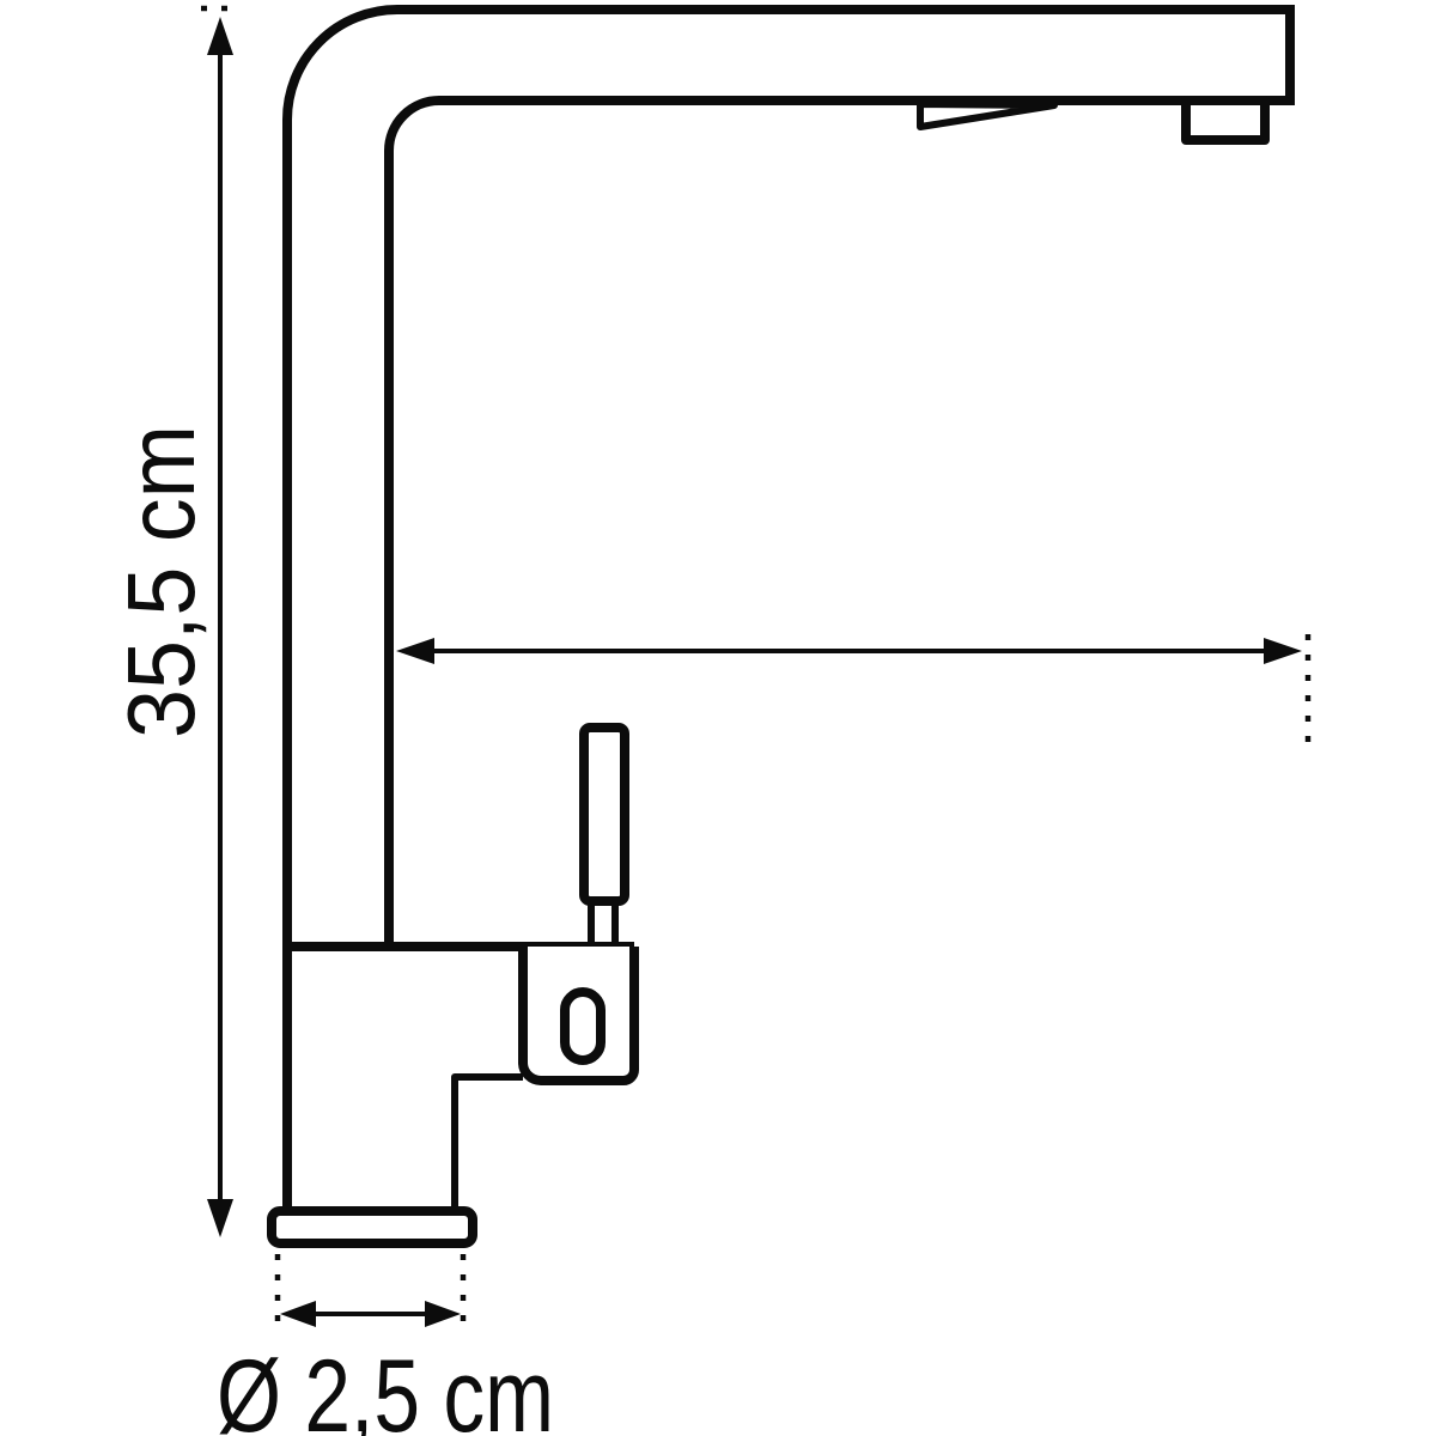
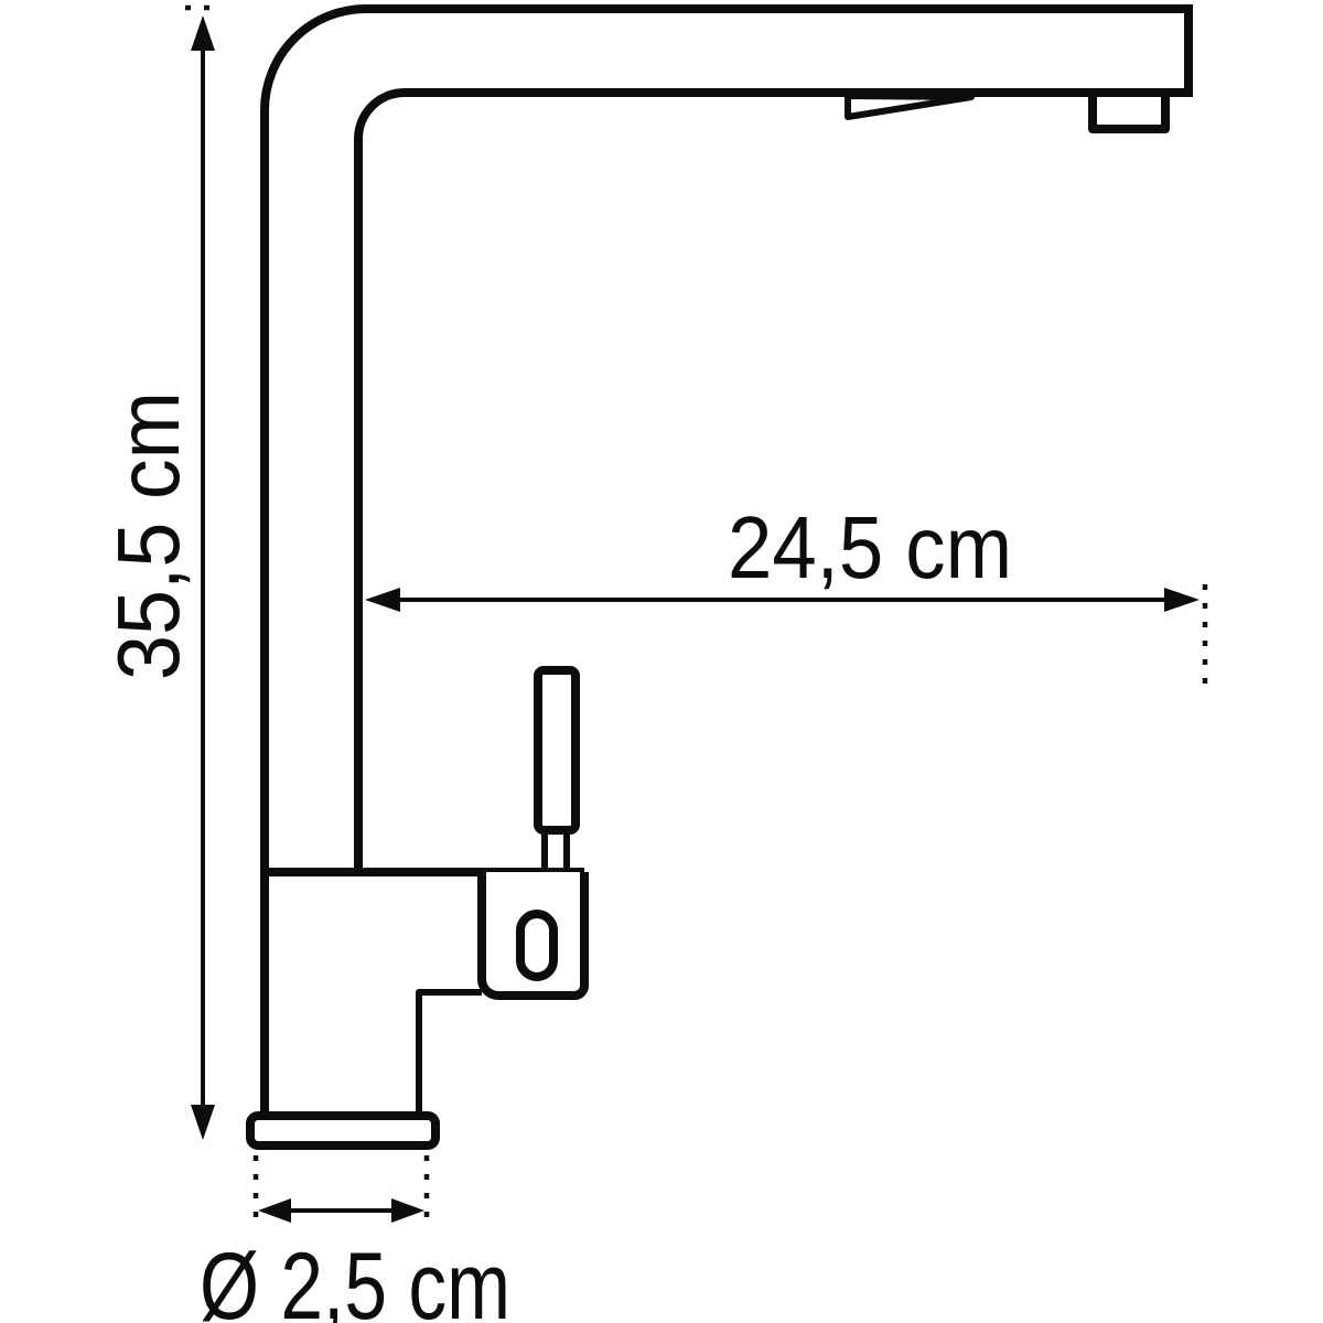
+ 24,5 cm
  Ø 2,5 cm
